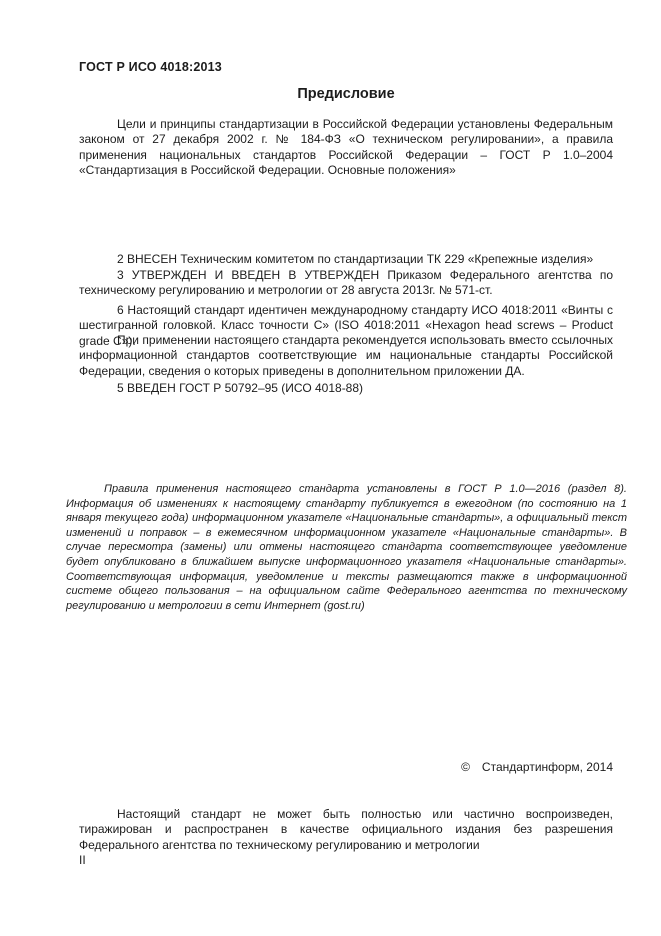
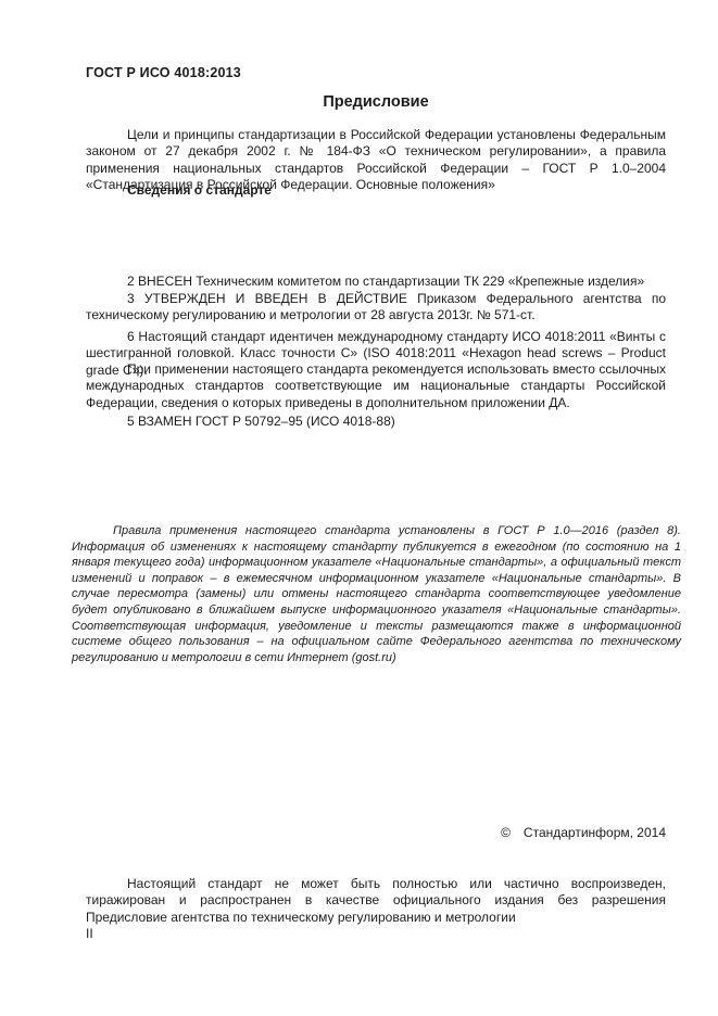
  ГОСТ Р ИСО 4018:2013
  Предисловие
  Цели и принципы стандартизации в Российской Федерации установлены Федеральным законом от 27 декабря 2002 г. № 184-ФЗ «О техническом регулировании», а правила применения национальных стандартов Российской Федерации – ГОСТ Р 1.0–2004 «Стандартизация в Российской Федерации. Основные положения»
+ Сведения о стандарте
  2 ВНЕСЕН Техническим комитетом по стандартизации ТК 229 «Крепежные изделия»
- 3 УТВЕРЖДЕН И ВВЕДЕН В УТВЕРЖДЕН Приказом Федерального агентства по техническому регулированию и метрологии от 28 августа 2013г. № 571-ст.
+ 3 УТВЕРЖДЕН И ВВЕДЕН В ДЕЙСТВИЕ Приказом Федерального агентства по техническому регулированию и метрологии от 28 августа 2013г. № 571-ст.
  6 Настоящий стандарт идентичен международному стандарту ИСО 4018:2011 «Винты с шестигранной головкой. Класс точности С» (ISO 4018:2011 «Hexagon head screws – Product grade C»).
- При применении настоящего стандарта рекомендуется использовать вместо ссылочных информационной стандартов соответствующие им национальные стандарты Российской Федерации, сведения о которых приведены в дополнительном приложении ДА.
+ При применении настоящего стандарта рекомендуется использовать вместо ссылочных международных стандартов соответствующие им национальные стандарты Российской Федерации, сведения о которых приведены в дополнительном приложении ДА.
- 5 ВВЕДЕН ГОСТ Р 50792–95 (ИСО 4018-88)
+ 5 ВЗАМЕН ГОСТ Р 50792–95 (ИСО 4018-88)
  Правила применения настоящего стандарта установлены в ГОСТ Р 1.0—2016 (раздел 8). Информация об изменениях к настоящему стандарту публикуется в ежегодном (по состоянию на 1 января текущего года) информационном указателе «Национальные стандарты», а официальный текст изменений и поправок – в ежемесячном информационном указателе «Национальные стандарты». В случае пересмотра (замены) или отмены настоящего стандарта соответствующее уведомление будет опубликовано в ближайшем выпуске информационного указателя «Национальные стандарты». Соответствующая информация, уведомление и тексты размещаются также в информационной системе общего пользования – на официальном сайте Федерального агентства по техническому регулированию и метрологии в сети Интернет (gost.ru)
  © Стандартинформ, 2014
- Настоящий стандарт не может быть полностью или частично воспроизведен, тиражирован и распространен в качестве официального издания без разрешения Федерального агентства по техническому регулированию и метрологии
+ Настоящий стандарт не может быть полностью или частично воспроизведен, тиражирован и распространен в качестве официального издания без разрешения Предисловие агентства по техническому регулированию и метрологии
  II
